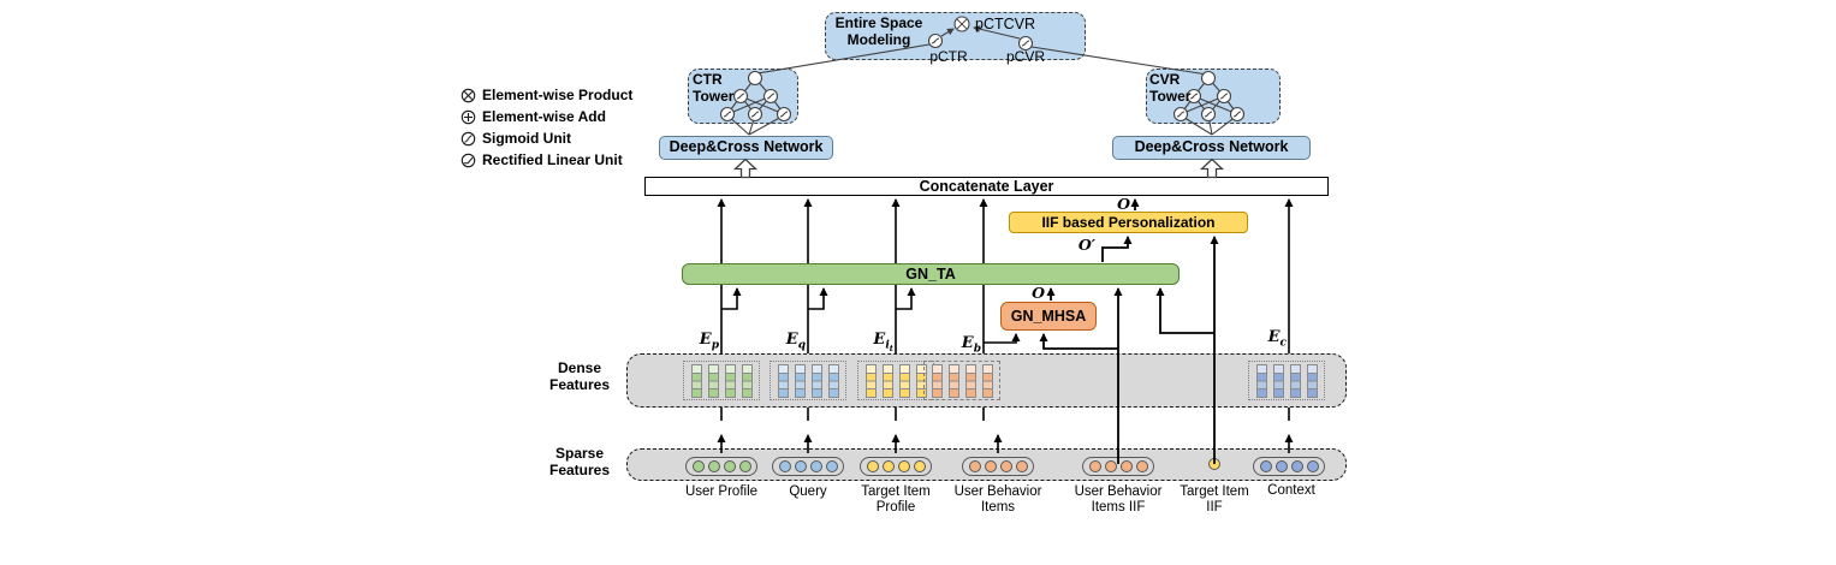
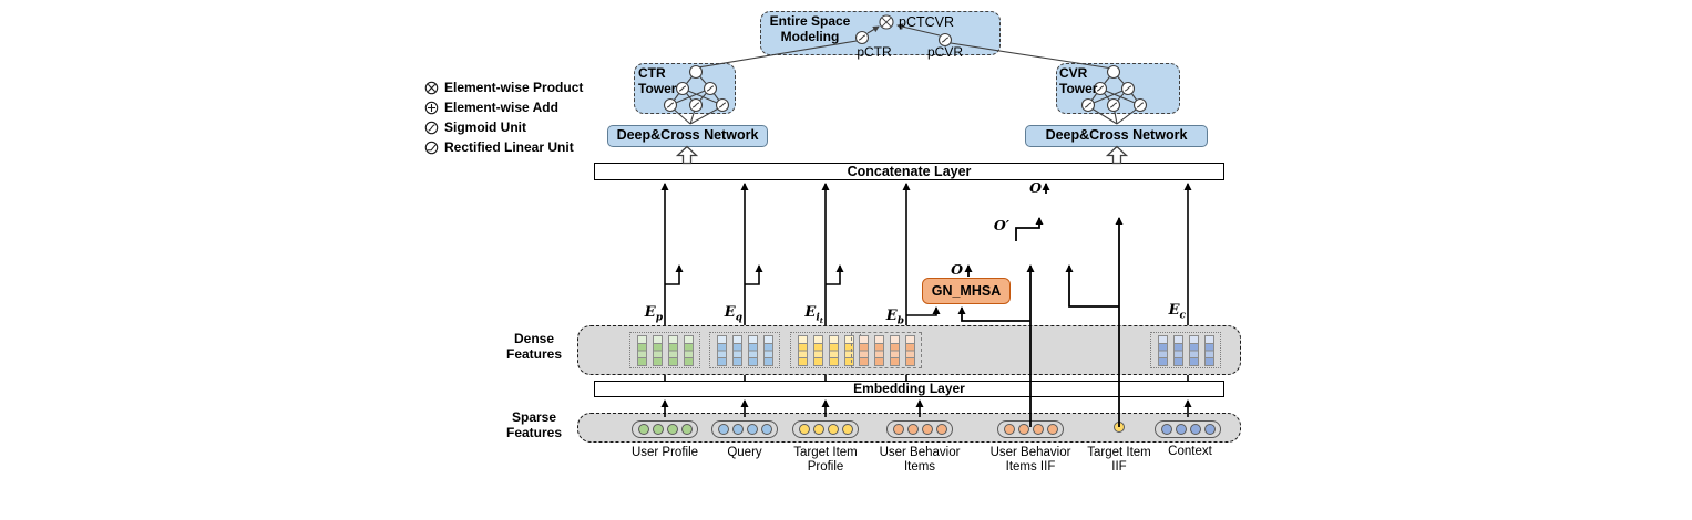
  Deep&Cross Network
  Deep&Cross Network
  Concatenate Layer
- IIF based Personalization
- GN_TA
  GN_MHSA
+ Embedding Layer
  Element-wise Product
  Element-wise Add
  Sigmoid Unit
  Rectified Linear Unit
  Entire Space
  Modeling
  pCTCVR
  pCTR
  pCVR
  CTR
  Tower
  CVR
  Tower
  O
  O′
  O
  Ep
  Eq
  Eit
  Eb
  Ec
  Dense
  Features
  Sparse
  Features
  User Profile
  Query
  Target Item
  Profile
  User Behavior
  Items
  User Behavior
  Items IIF
  Target Item
  IIF
  Context
